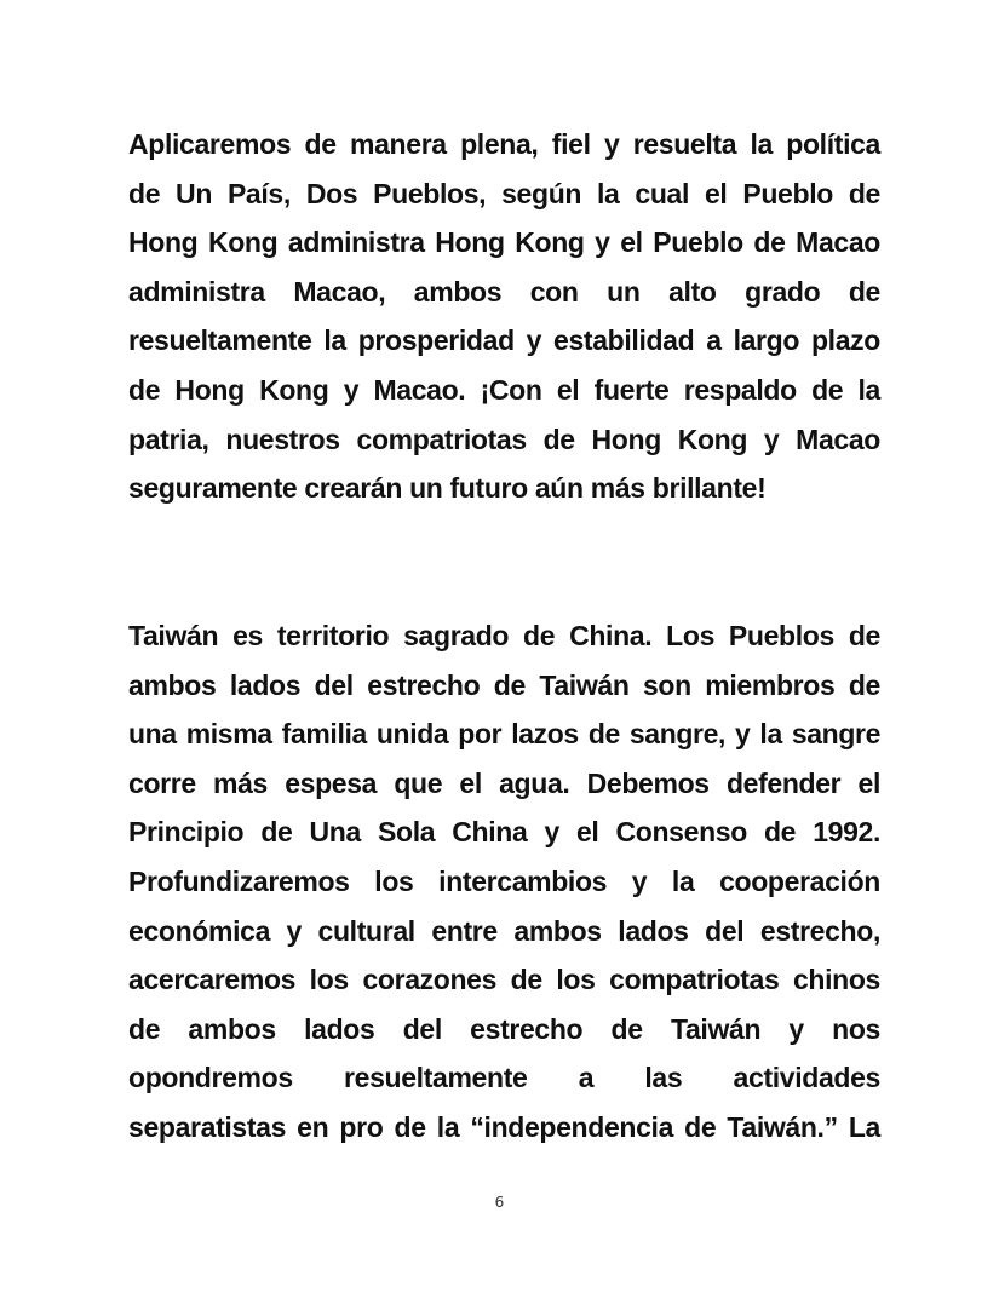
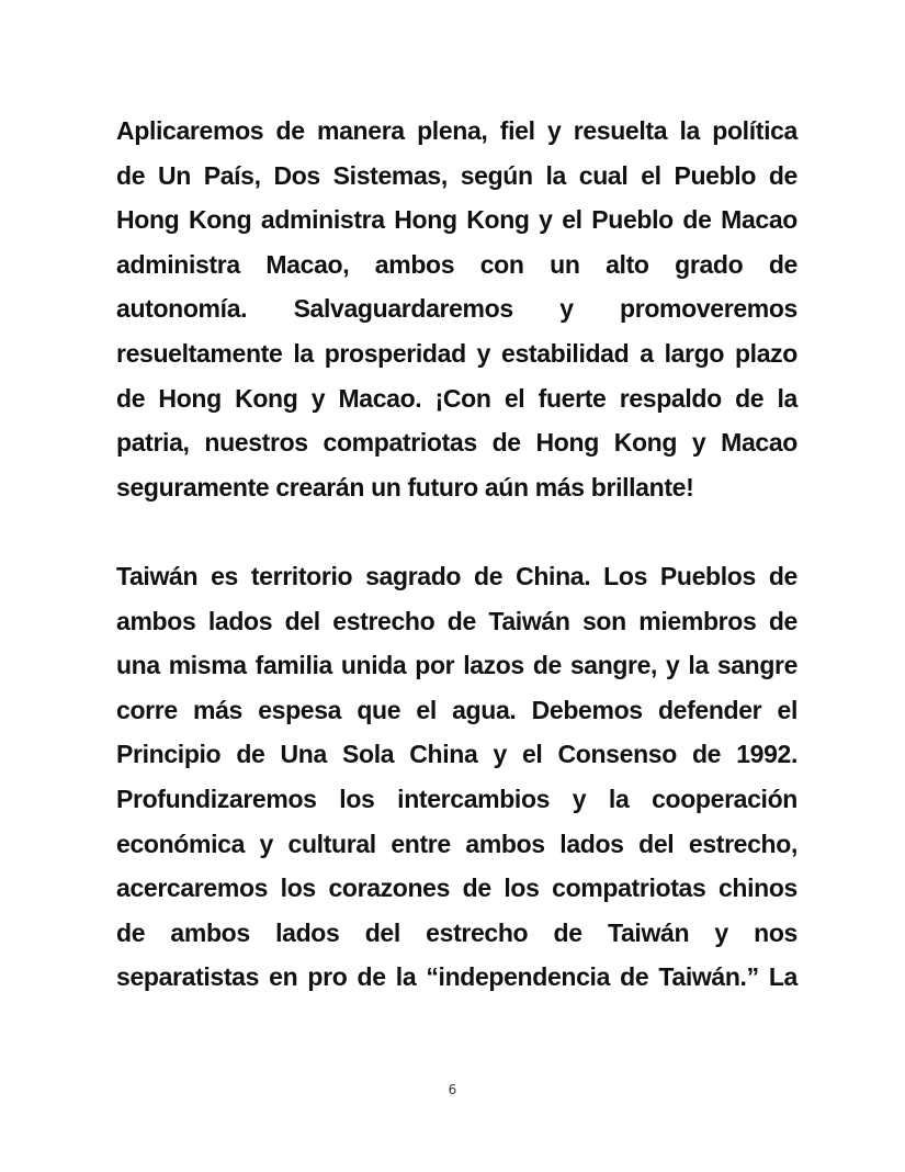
  Aplicaremos de manera plena, fiel y resuelta la política
- de Un País, Dos Pueblos, según la cual el Pueblo de
+ de Un País, Dos Sistemas, según la cual el Pueblo de
  Hong Kong administra Hong Kong y el Pueblo de Macao
  administra Macao, ambos con un alto grado de
+ autonomía. Salvaguardaremos y promoveremos
  resueltamente la prosperidad y estabilidad a largo plazo
  de Hong Kong y Macao. ¡Con el fuerte respaldo de la
  patria, nuestros compatriotas de Hong Kong y Macao
  seguramente crearán un futuro aún más brillante!
  Taiwán es territorio sagrado de China. Los Pueblos de
  ambos lados del estrecho de Taiwán son miembros de
  una misma familia unida por lazos de sangre, y la sangre
  corre más espesa que el agua. Debemos defender el
  Principio de Una Sola China y el Consenso de 1992.
  Profundizaremos los intercambios y la cooperación
  económica y cultural entre ambos lados del estrecho,
  acercaremos los corazones de los compatriotas chinos
  de ambos lados del estrecho de Taiwán y nos
- opondremos resueltamente a las actividades
  separatistas en pro de la “independencia de Taiwán.” La
  6
